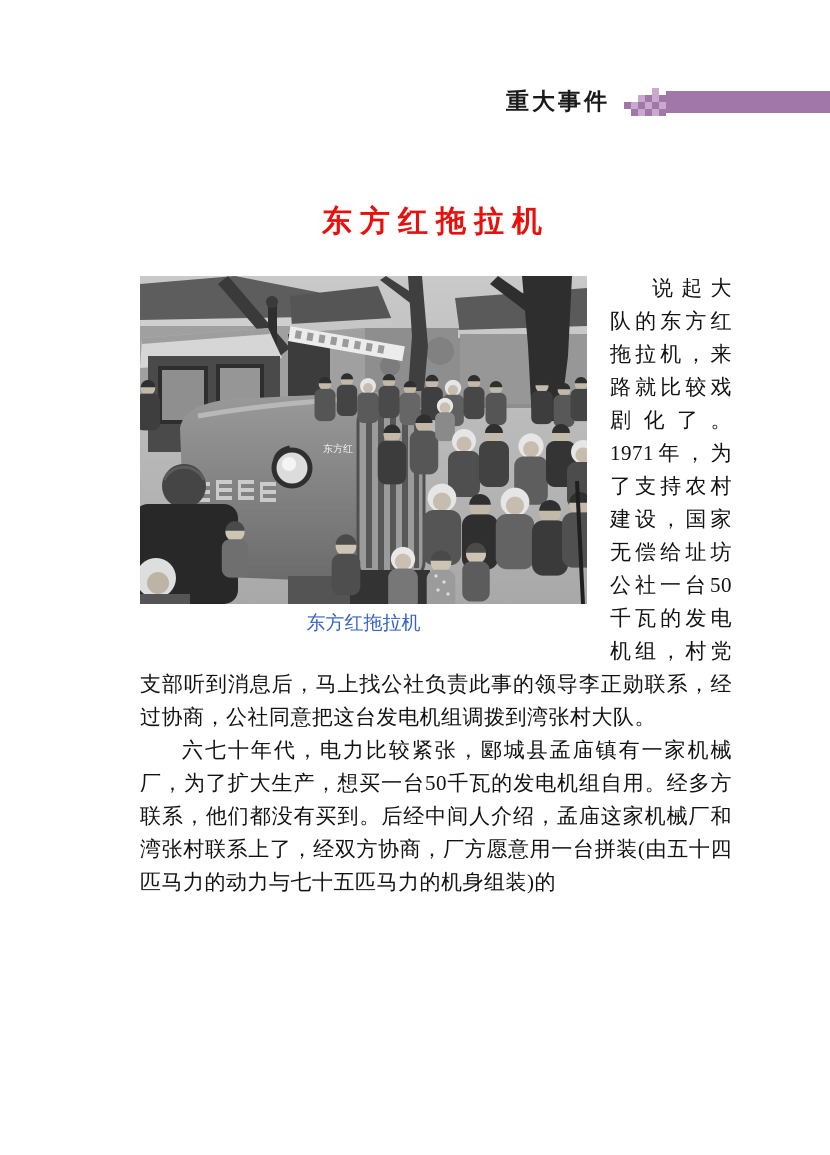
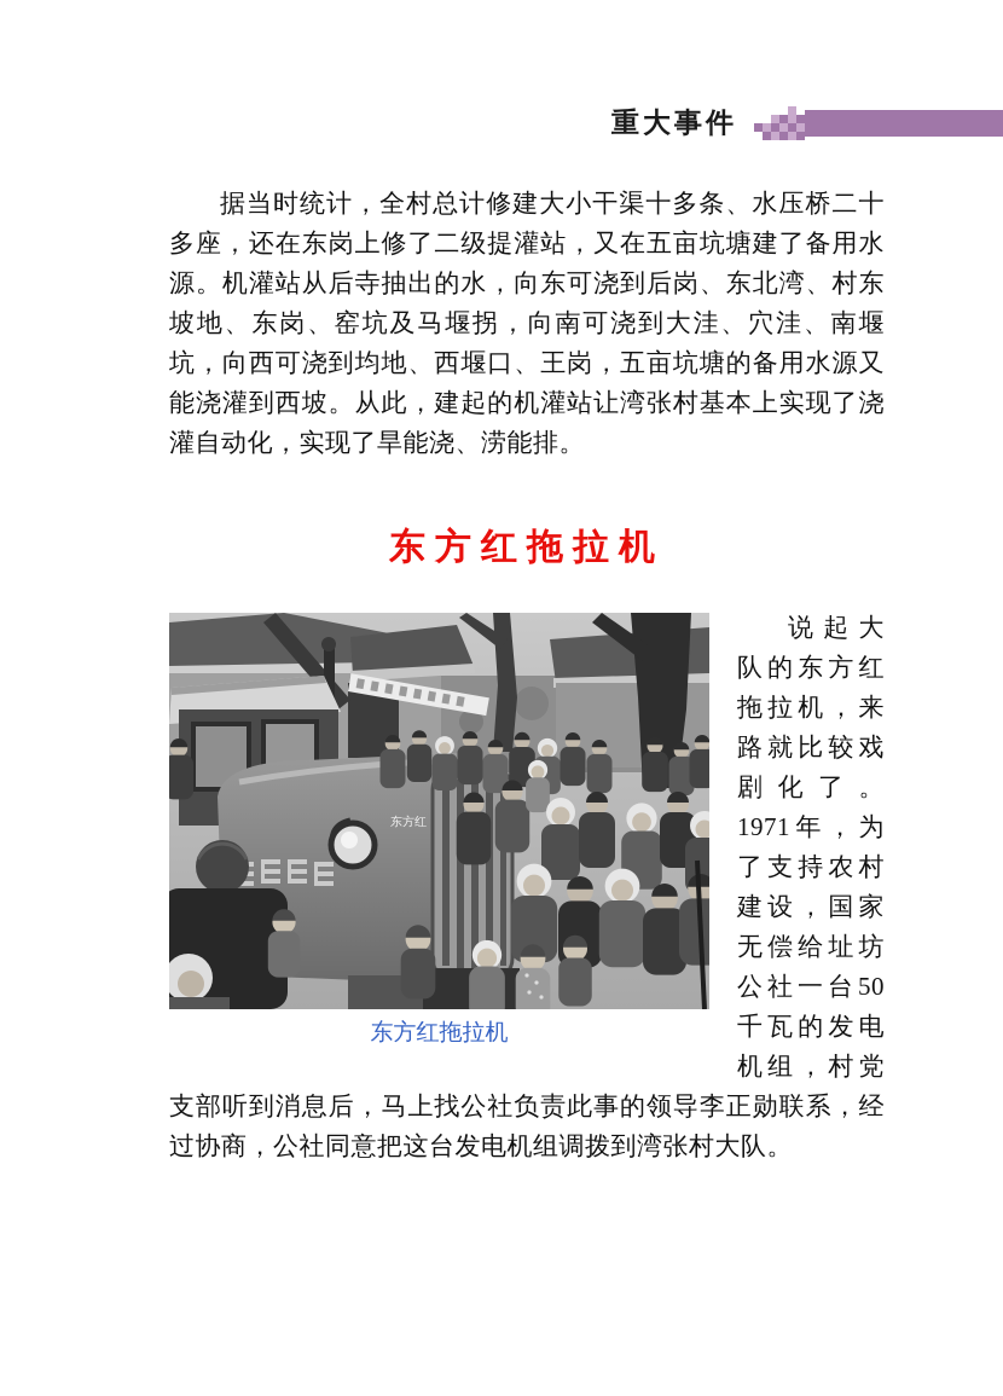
  重大事件
+ 据当时统计，全村总计修建大小干渠十多条、水压桥二十多座，还在东岗上修了二级提灌站，又在五亩坑塘建了备用水源。机灌站从后寺抽出的水，向东可浇到后岗、东北湾、村东坡地、东岗、窑坑及马堰拐，向南可浇到大洼、穴洼、南堰坑，向西可浇到均地、西堰口、王岗，五亩坑塘的备用水源又能浇灌到西坡。从此，建起的机灌站让湾张村基本上实现了浇灌自动化，实现了旱能浇、涝能排。
  东方红拖拉机
  东方红
  东方红拖拉机
  说起大队的东方红拖拉机，来路就比较戏剧化了。1971年，为了支持农村建设，国家无偿给址坊公社一台50千瓦的发电机组，村党支部听到消息后，马上找公社负责此事的领导李正勋联系，经过协商，公社同意把这台发电机组调拨到湾张村大队。
- 六七十年代，电力比较紧张，郾城县孟庙镇有一家机械厂，为了扩大生产，想买一台50千瓦的发电机组自用。经多方联系，他们都没有买到。后经中间人介绍，孟庙这家机械厂和湾张村联系上了，经双方协商，厂方愿意用一台拼装(由五十四匹马力的动力与七十五匹马力的机身组装)的
